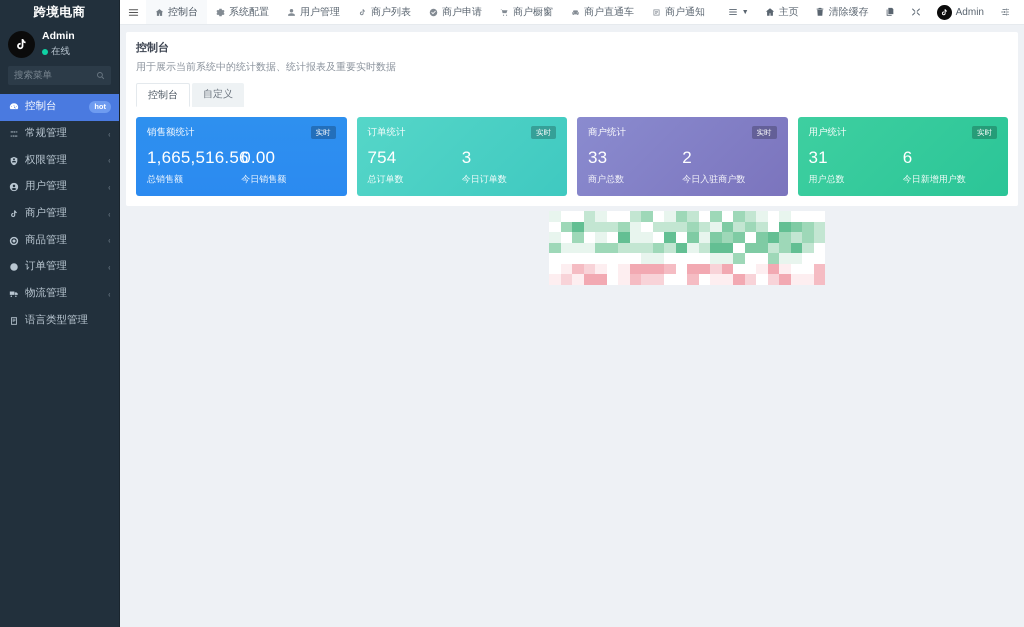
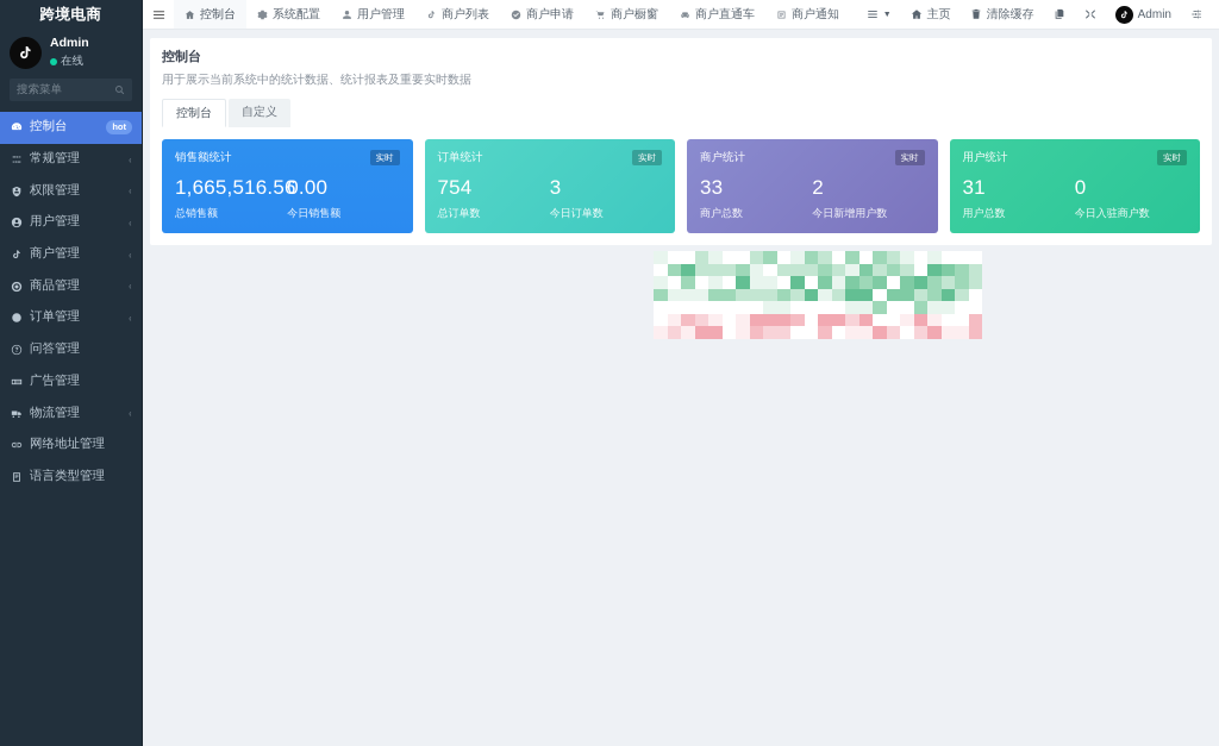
  跨境电商
  Admin
  在线
  搜索菜单
  控制台
  hot
  常规管理
  ‹
  权限管理
  ‹
  用户管理
  ‹
  商户管理
  ‹
  商品管理
  ‹
  订单管理
  ‹
+ 问答管理
+ 广告管理
  物流管理
  ‹
+ 网络地址管理
  语言类型管理
  控制台
  系统配置
  用户管理
  商户列表
  商户申请
  商户橱窗
  商户直通车
  商户通知
  主页
  清除缓存
  Admin
  控制台
  用于展示当前系统中的统计数据、统计报表及重要实时数据
  控制台
  自定义
  销售额统计
  实时
  1,665,516.5
  总销售额
  0.00
  今日销售额
  订单统计
  实时
  754
  总订单数
  3
  今日订单数
  商户统计
  实时
  33
  商户总数
  2
- 今日入驻商户数
+ 今日新增用户数
  用户统计
  实时
  31
  用户总数
- 6
+ 0
- 今日新增用户数
+ 今日入驻商户数
